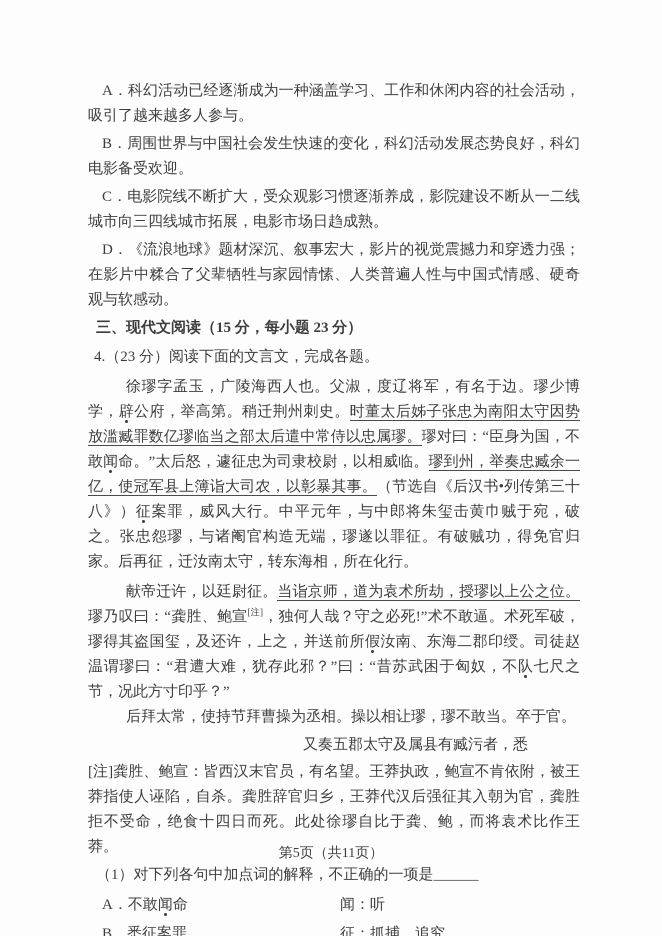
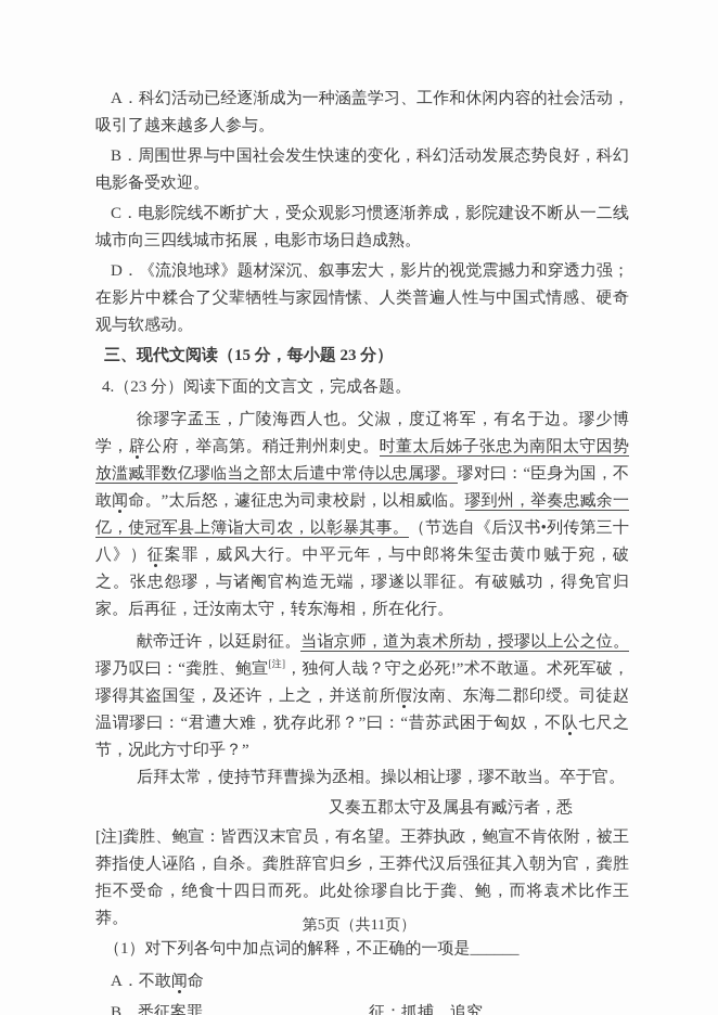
  A．科幻活动已经逐渐成为一种涵盖学习、工作和休闲内容的社会活动，吸引了越来越多人参与。
  B．周围世界与中国社会发生快速的变化，科幻活动发展态势良好，科幻电影备受欢迎。
  C．电影院线不断扩大，受众观影习惯逐渐养成，影院建设不断从一二线城市向三四线城市拓展，电影市场日趋成熟。
  D．《流浪地球》题材深沉、叙事宏大，影片的视觉震撼力和穿透力强；在影片中糅合了父辈牺牲与家园情愫、人类普遍人性与中国式情感、硬奇观与软感动。
  三、现代文阅读（15 分，每小题 23 分）
  4.（23 分）阅读下面的文言文，完成各题。
  徐璆字孟玉，广陵海西人也。父淑，度辽将军，有名于边。璆少博学，辟公府，举高第。稍迁荆州刺史。时董太后姊子张忠为南阳太守因势放滥臧罪数亿璆临当之部太后遣中常侍以忠属璆。璆对曰：“臣身为国，不敢闻命。”太后怒，遽征忠为司隶校尉，以相威临。璆到州，举奏忠臧余一亿，使冠军县上簿诣大司农，以彰暴其事。（节选自《后汉书•列传第三十八》）征案罪，威风大行。中平元年，与中郎将朱玺击黄巾贼于宛，破之。张忠怨璆，与诸阉官构造无端，璆遂以罪征。有破贼功，得免官归家。后再征，迁汝南太守，转东海相，所在化行。
  献帝迁许，以廷尉征。当诣京师，道为袁术所劫，授璆以上公之位。璆乃叹曰：“龚胜、鲍宣[注]，独何人哉？守之必死!”术不敢逼。术死军破，璆得其盗国玺，及还许，上之，并送前所假汝南、东海二郡印绶。司徒赵温谓璆曰：“君遭大难，犹存此邪？”曰：“昔苏武困于匈奴，不队七尺之节，况此方寸印乎？”
  后拜太常，使持节拜曹操为丞相。操以相让璆，璆不敢当。卒于官。
  又奏五郡太守及属县有臧污者，悉
  [注]龚胜、鲍宣：皆西汉末官员，有名望。王莽执政，鲍宣不肯依附，被王莽指使人诬陷，自杀。龚胜辞官归乡，王莽代汉后强征其入朝为官，龚胜拒不受命，绝食十四日而死。此处徐璆自比于龚、鲍，而将袁术比作王莽。
  （1）对下列各句中加点词的解释，不正确的一项是______
  A．不敢闻命
- 闻：听
  B．悉征案罪
  征：抓捕，追究
  第5页（共11页）
